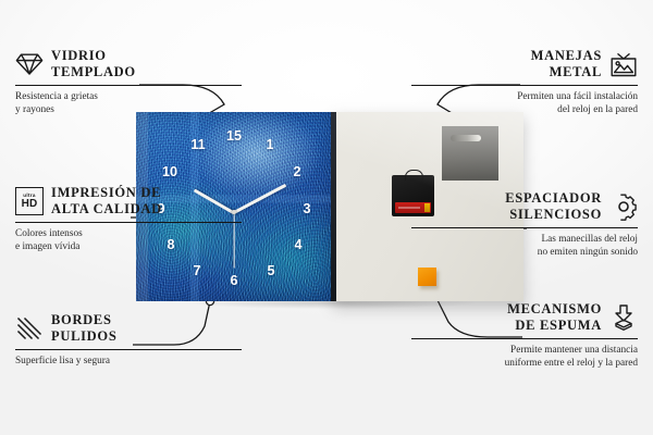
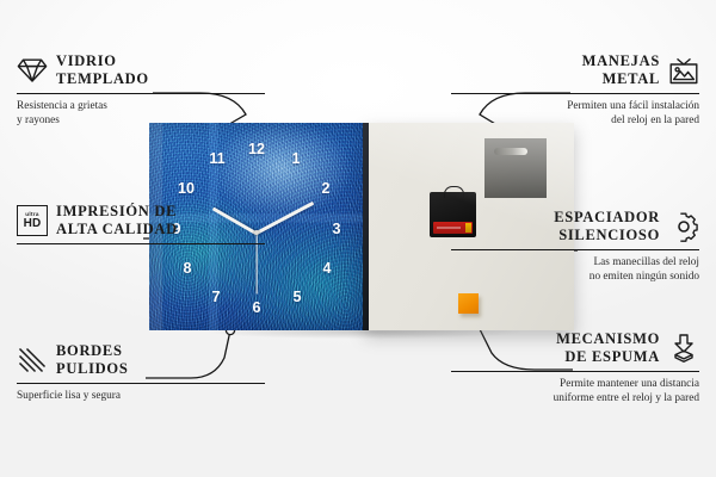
- 15
+ 12
  1
  2
  3
  4
  5
  6
  7
  8
  9
  10
  11
  VIDRIO
  TEMPLADO
  Resistencia a grietas
  y rayones
  HD
  IMPRESIÓN DE
  ALTA CALIDAD
- Colores intensos
- e imagen vívida
  BORDES
  PULIDOS
  Superficie lisa y segura
  MANEJAS
  METAL
  Permiten una fácil instalación
  del reloj en la pared
  ESPACIADOR
  SILENCIOSO
  Las manecillas del reloj
  no emiten ningún sonido
  MECANISMO
  DE ESPUMA
  Permite mantener una distancia
  uniforme entre el reloj y la pared
